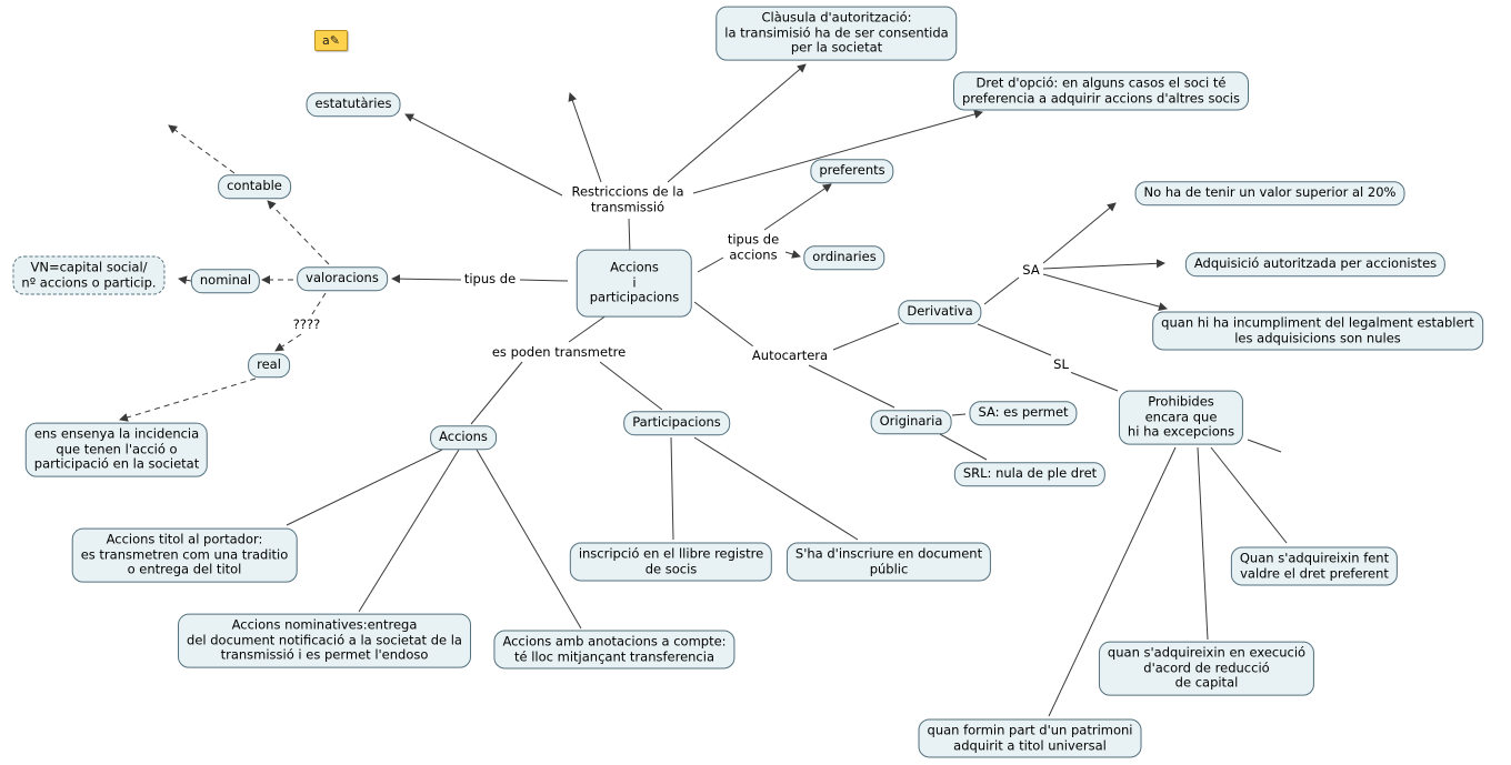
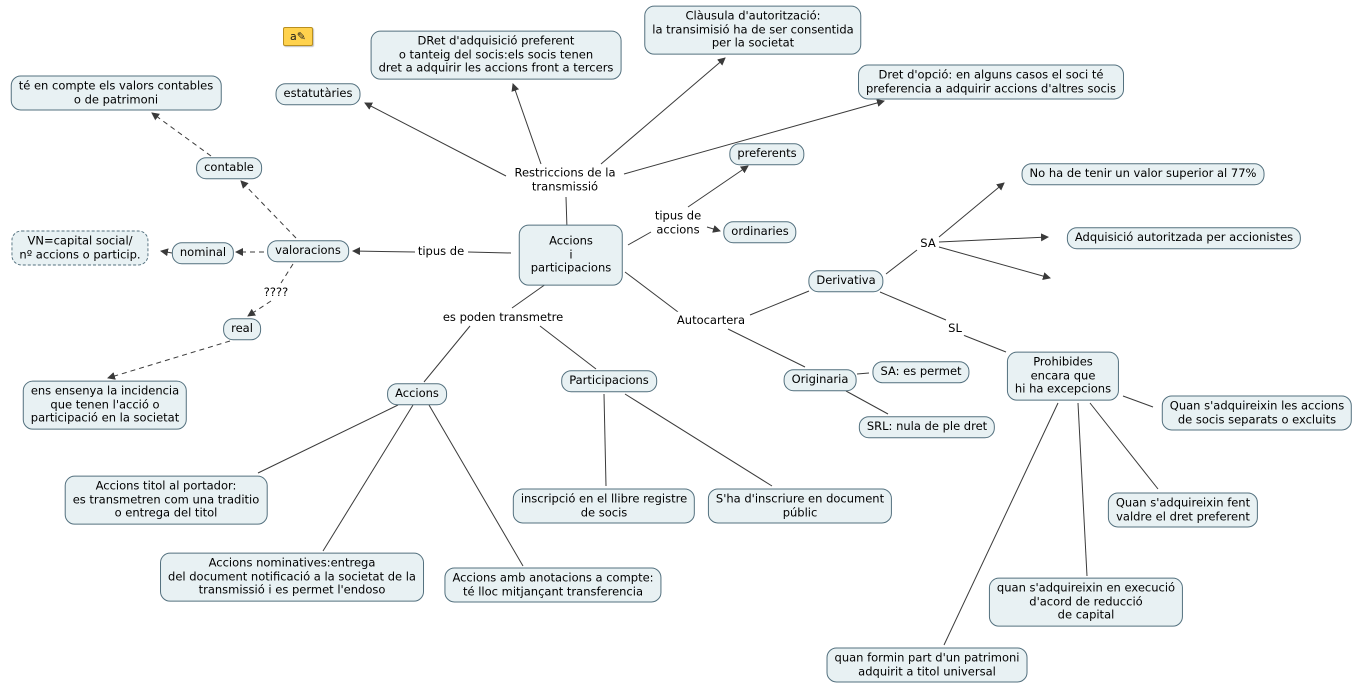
  a✎
+ té en compte els valors contables
+ o de patrimoni
  estatutàries
+ DRet d'adquisició preferent
+ o tanteig del socis:els socis tenen
+ dret a adquirir les accions front a tercers
  Clàusula d'autorització:
  la transimisió ha de ser consentida
  per la societat
  Dret d'opció: en alguns casos el soci té
  preferencia a adquirir accions d'altres socis
- No ha de tenir un valor superior al 20%
+ No ha de tenir un valor superior al 77%
  contable
  preferents
  ordinaries
  Adquisició autoritzada per accionistes
  VN=capital social/
  nº accions o particip.
  nominal
  valoracions
  Accions
  i
  participacions
  Derivativa
- quan hi ha incumpliment del legalment establert
- les adquisicions son nules
  real
  Prohibides
  encara que
  hi ha excepcions
  ens ensenya la incidencia
  que tenen l'acció o
  participació en la societat
  Accions
  Participacions
  Originaria
  SA: es permet
+ Quan s'adquireixin les accions
+ de socis separats o excluits
  SRL: nula de ple dret
  Accions titol al portador:
  es transmetren com una traditio
  o entrega del titol
  inscripció en el llibre registre
  de socis
  S'ha d'inscriure en document
  públic
  Quan s'adquireixin fent
  valdre el dret preferent
  Accions nominatives:entrega
  del document notificació a la societat de la
  transmissió i es permet l'endoso
  Accions amb anotacions a compte:
  té lloc mitjançant transferencia
  quan s'adquireixin en execució
  d'acord de reducció
  de capital
  quan formin part d'un patrimoni
  adquirit a titol universal
  Restriccions de la
  transmissió
  tipus de
  accions
  tipus de
  ????
  es poden transmetre
  Autocartera
  SA
  SL
